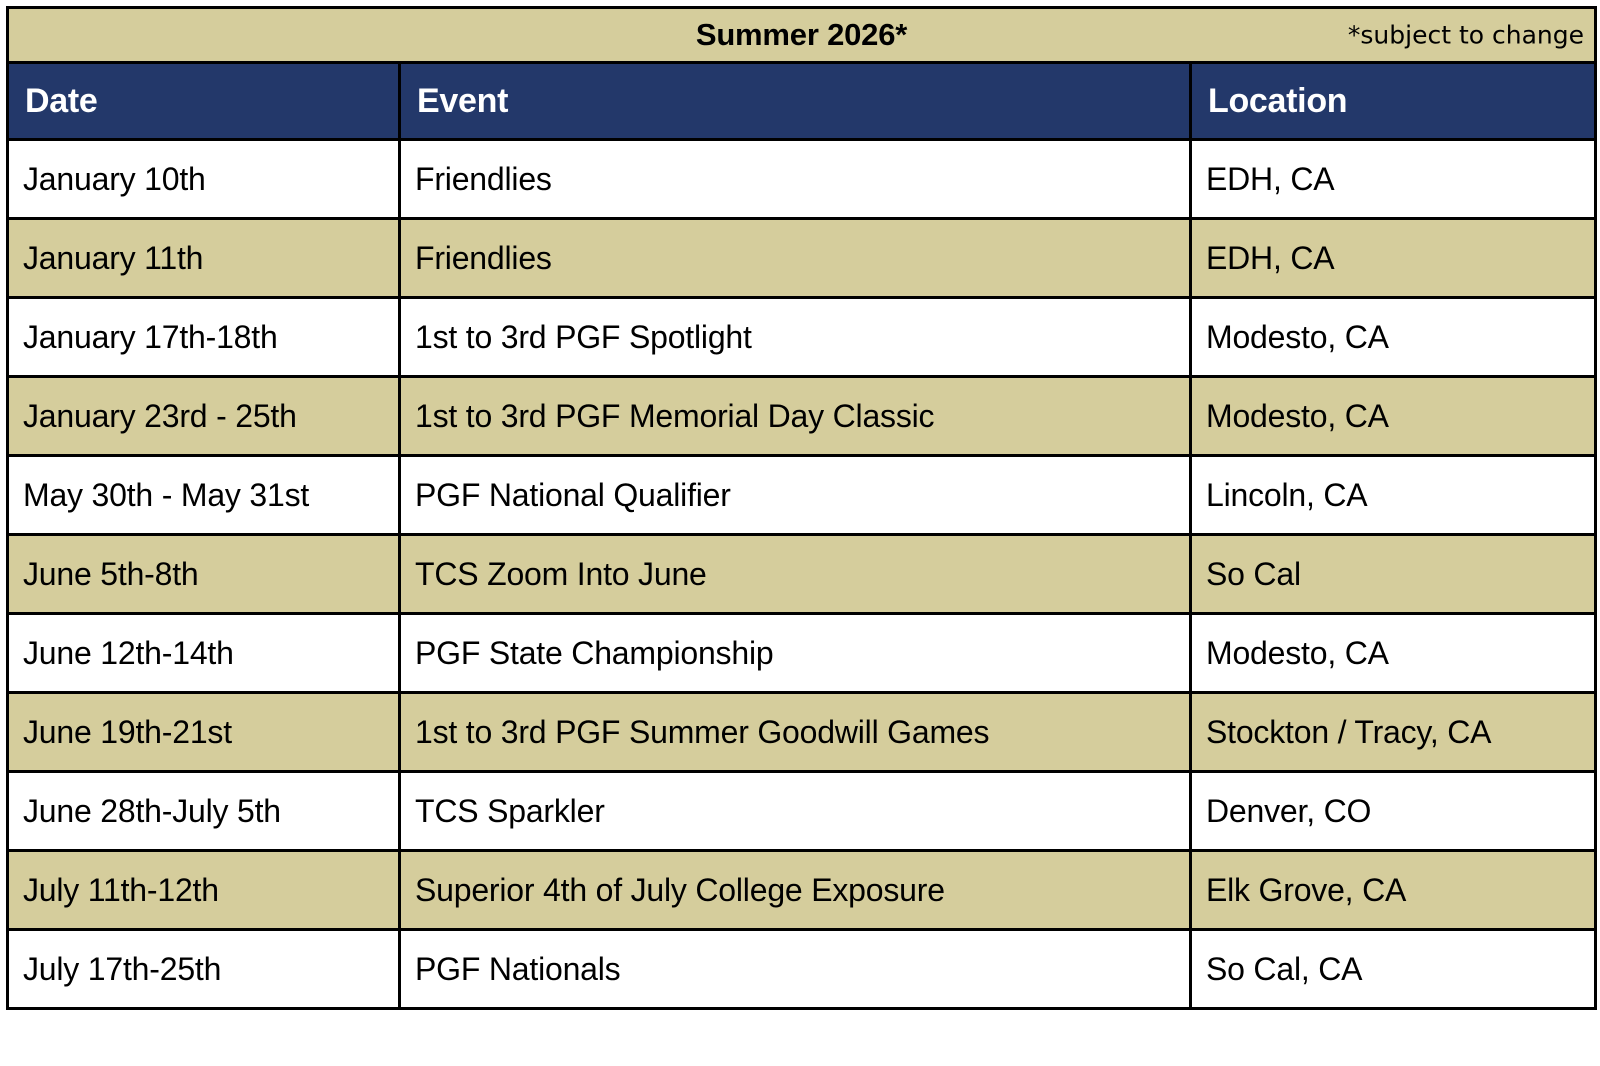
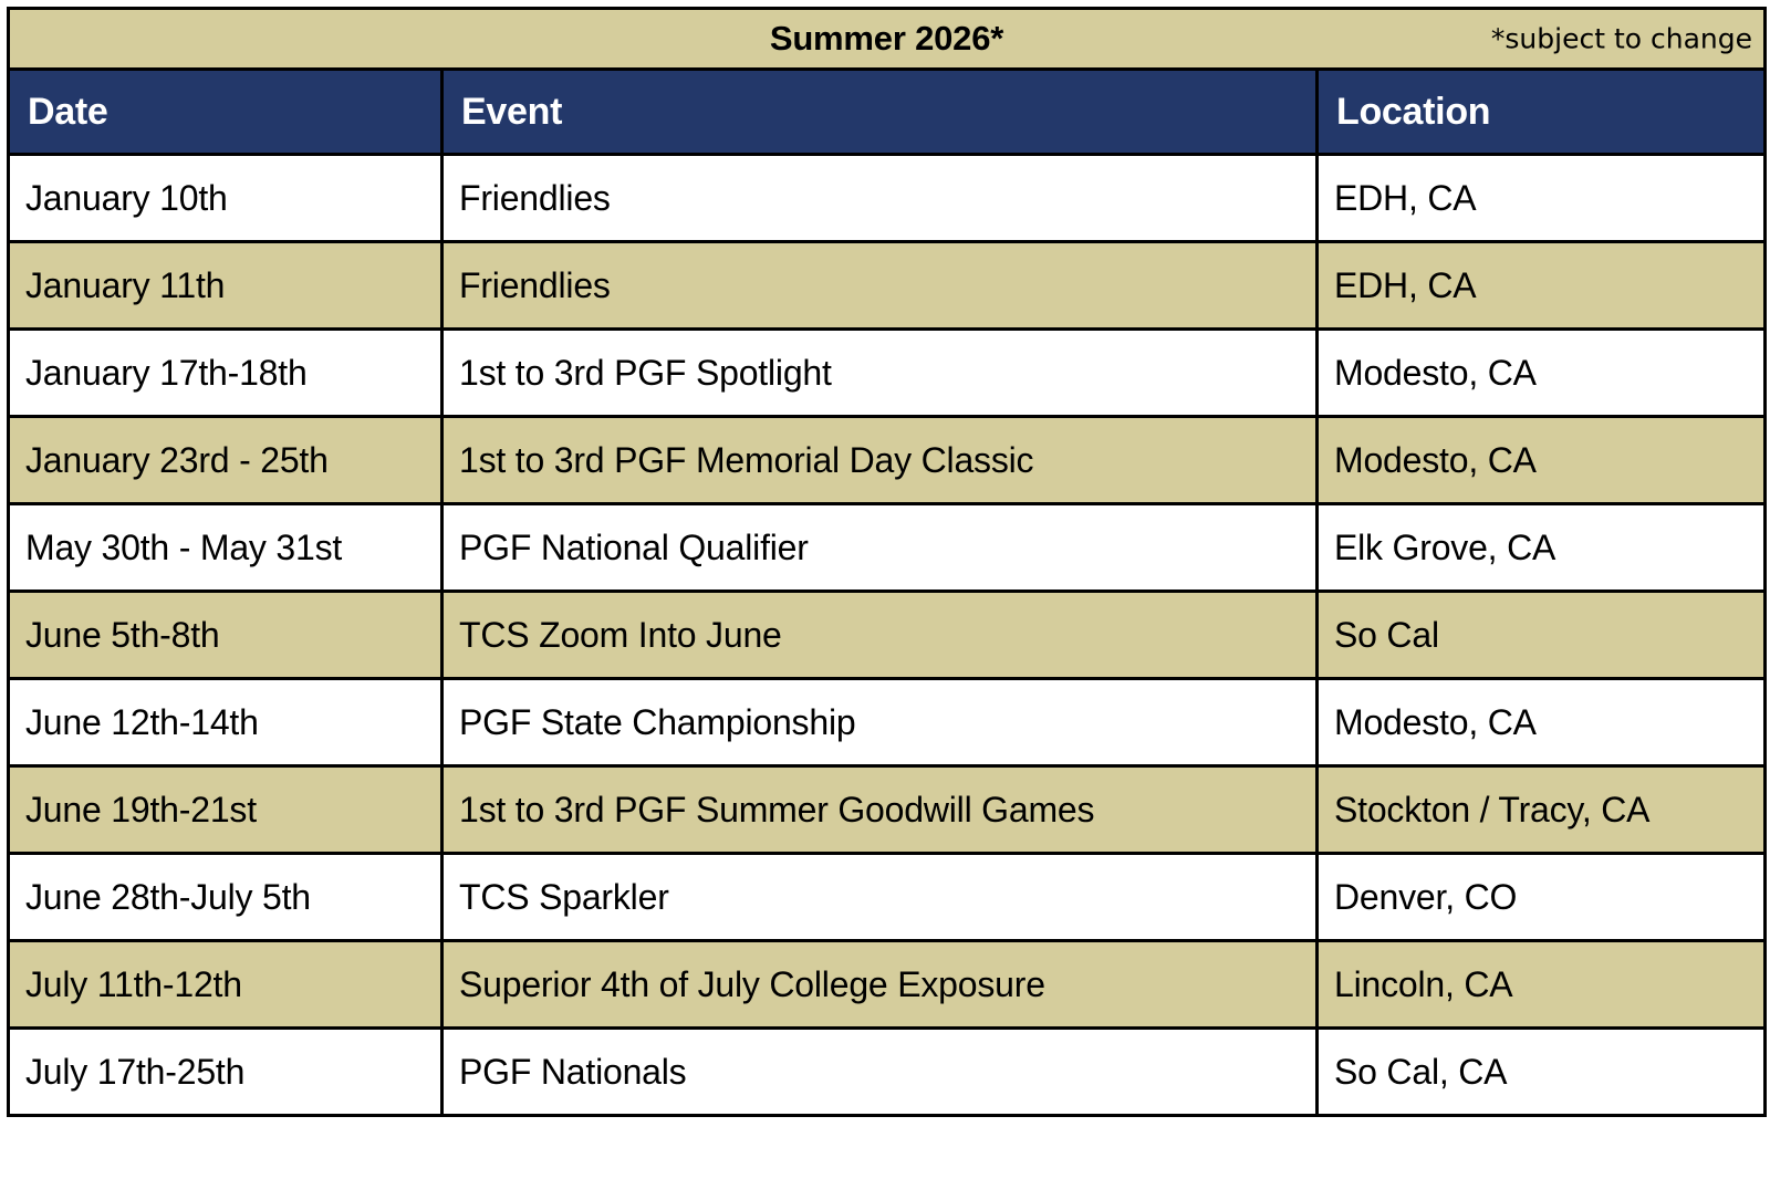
  Summer 2026* *subject to change
  Date	Event	Location
  January 10th	Friendlies	EDH, CA
  January 11th	Friendlies	EDH, CA
  January 17th-18th	1st to 3rd PGF Spotlight	Modesto, CA
  January 23rd - 25th	1st to 3rd PGF Memorial Day Classic	Modesto, CA
- May 30th - May 31st	PGF National Qualifier	Lincoln, CA
+ May 30th - May 31st	PGF National Qualifier	Elk Grove, CA
  June 5th-8th	TCS Zoom Into June	So Cal
  June 12th-14th	PGF State Championship	Modesto, CA
  June 19th-21st	1st to 3rd PGF Summer Goodwill Games	Stockton / Tracy, CA
  June 28th-July 5th	TCS Sparkler	Denver, CO
- July 11th-12th	Superior 4th of July College Exposure	Elk Grove, CA
+ July 11th-12th	Superior 4th of July College Exposure	Lincoln, CA
  July 17th-25th	PGF Nationals	So Cal, CA
